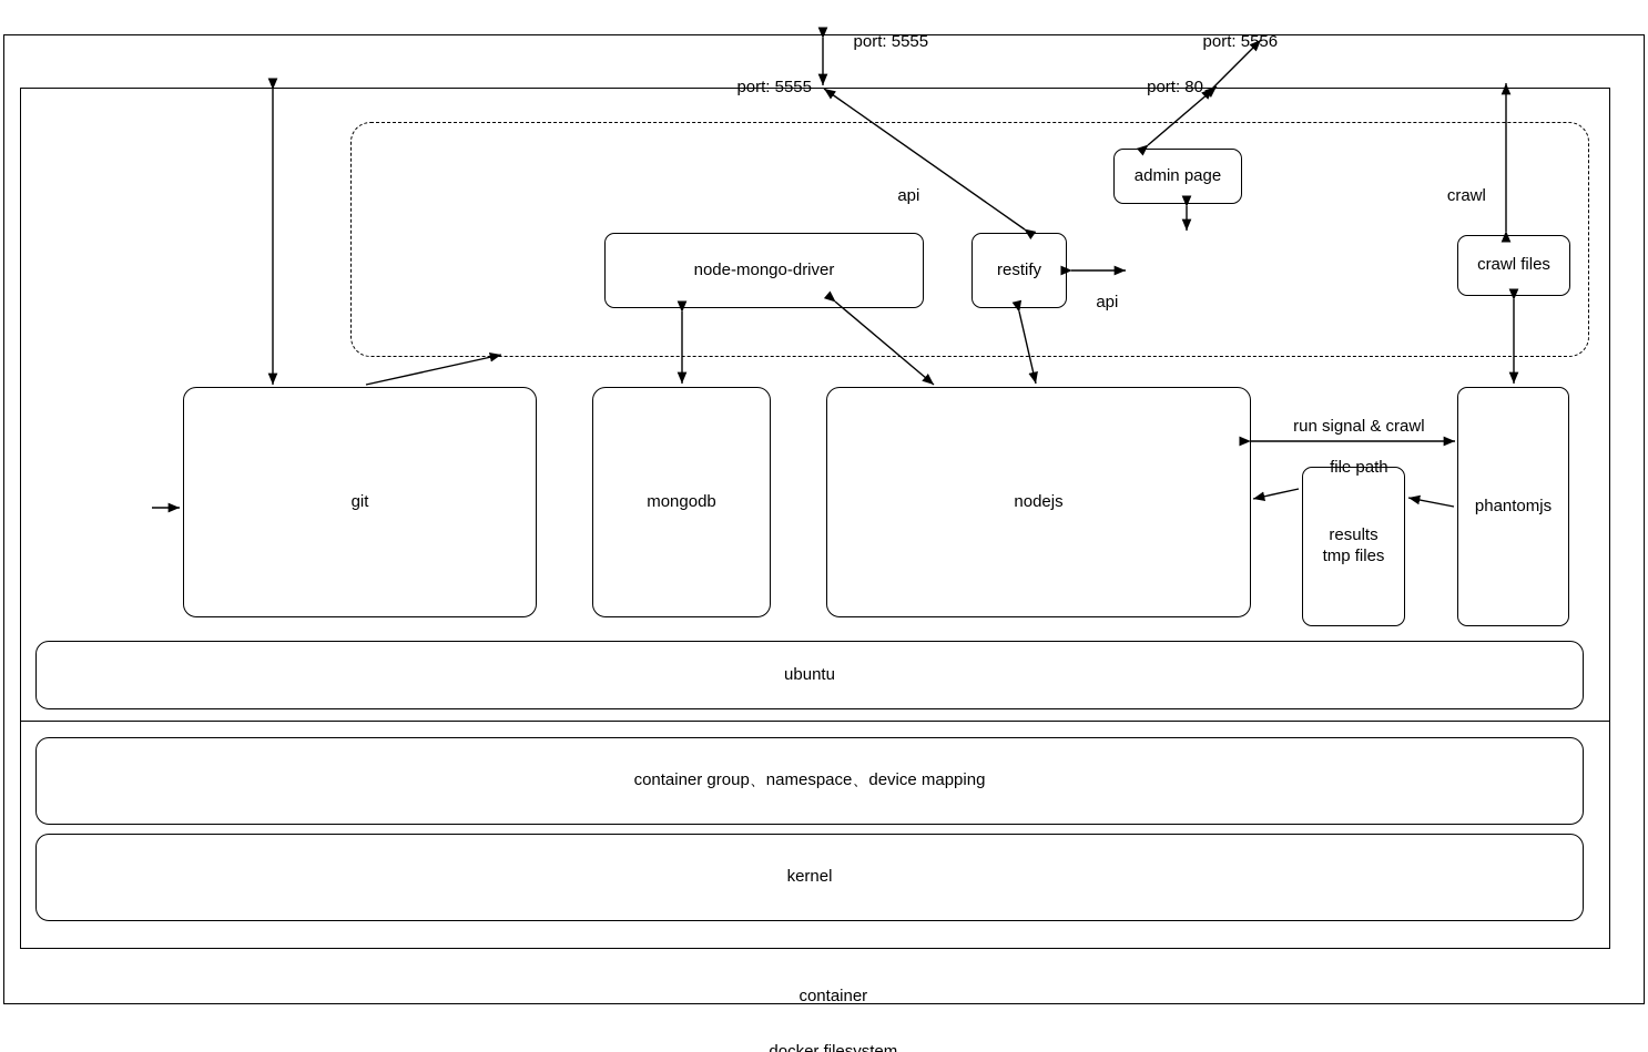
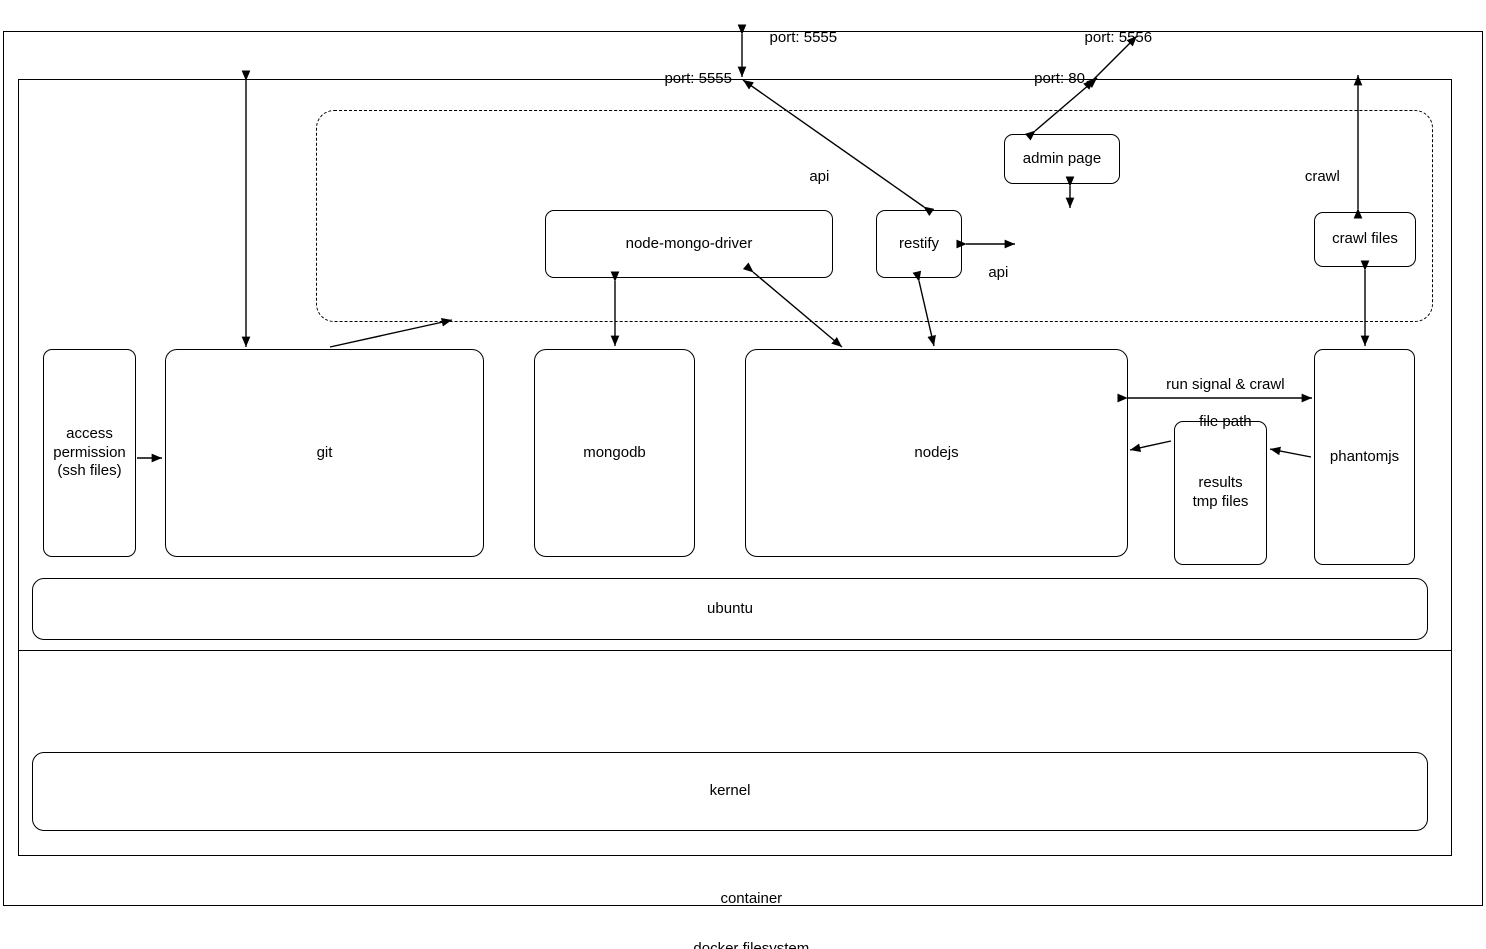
  node-mongo-driver
  restify
  admin page
  crawl files
+ access
+ permission
+ (ssh files)
  git
  mongodb
  nodejs
  results
  tmp files
  phantomjs
  ubuntu
- container group、namespace、device mapping
  kernel
  container
  docker filesystem
  port: 5555
  port: 5556
  port: 5555
  port: 80
  api
  api
  crawl
  run signal & crawl
  file path
